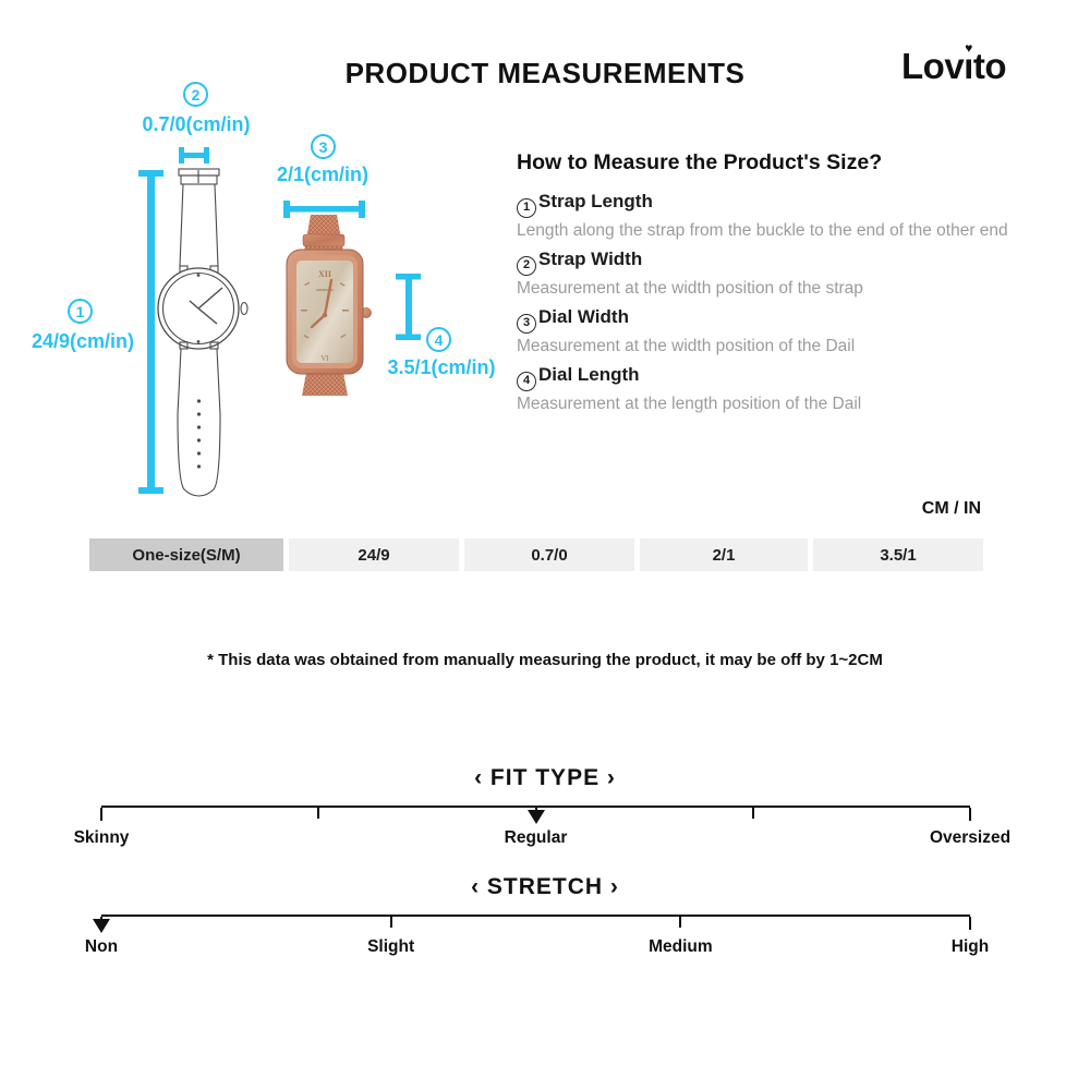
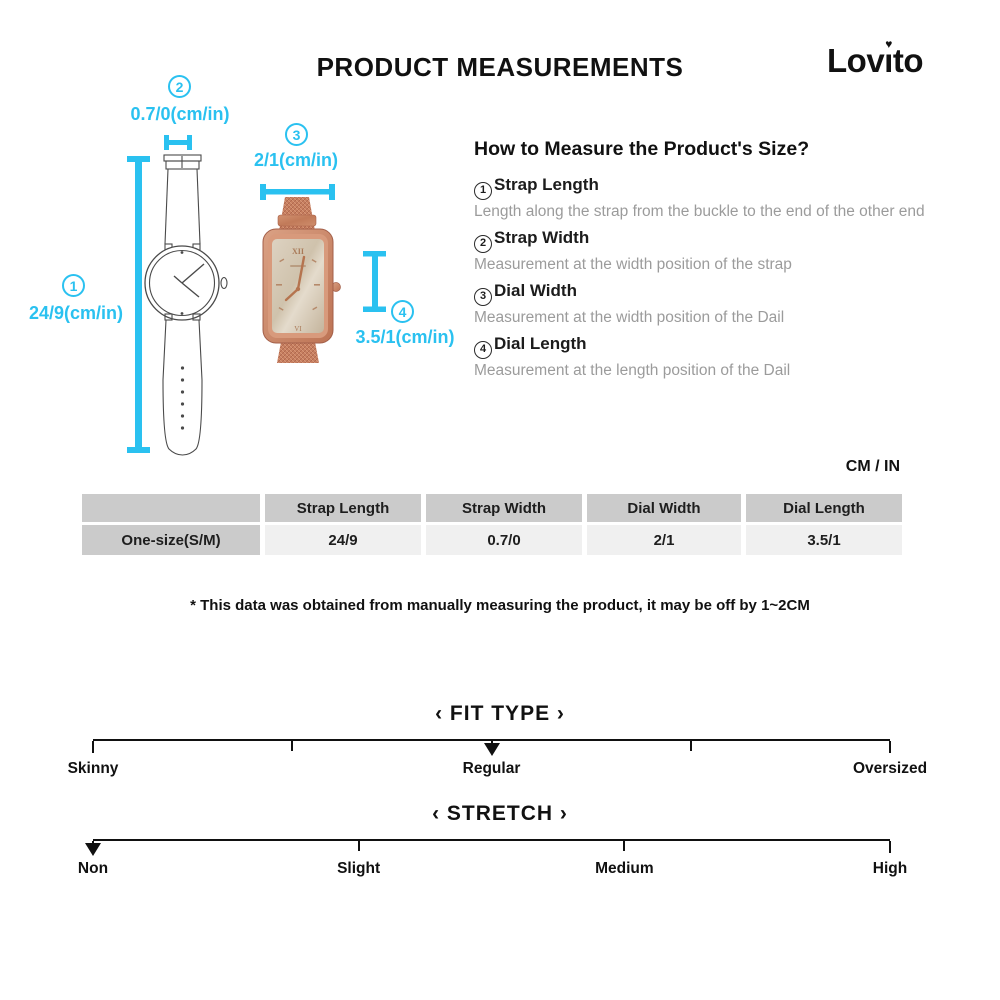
  PRODUCT MEASUREMENTS
  Lovı
  ♥
  to
  XII
  VI
  1
  24/9(cm/in)
  2
  0.7/0(cm/in)
  3
  2/1(cm/in)
  4
  3.5/1(cm/in)
  How to Measure the Product's Size?
  1 Strap Length
  Length along the strap from the buckle to the end of the other end
  2 Strap Width
  Measurement at the width position of the strap
  3 Dial Width
  Measurement at the width position of the Dail
  4 Dial Length
  Measurement at the length position of the Dail
  CM / IN
+ Strap Length
+ Strap Width
+ Dial Width
+ Dial Length
  One-size(S/M)
  24/9
  0.7/0
  2/1
  3.5/1
  * This data was obtained from manually measuring the product, it may be off by 1~2CM
  ‹ FIT TYPE ›
  Skinny
  Regular
  Oversized
  ‹ STRETCH ›
  Non
  Slight
  Medium
  High
